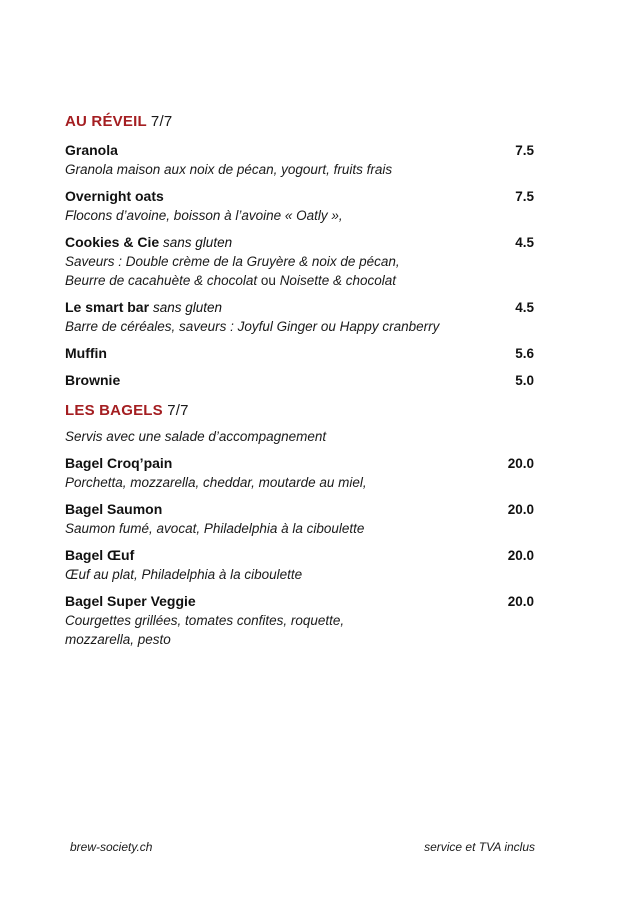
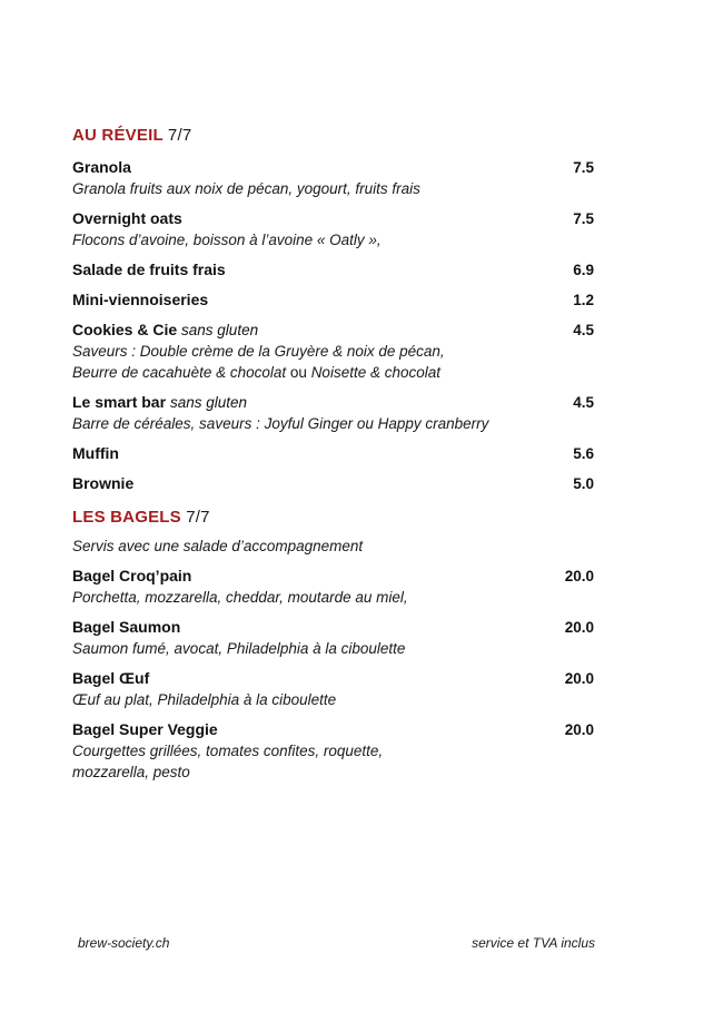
  AU RÉVEIL 7/7
  Granola
  7.5
- Granola maison aux noix de pécan, yogourt, fruits frais
+ Granola fruits aux noix de pécan, yogourt, fruits frais
  Overnight oats
  7.5
  Flocons d’avoine, boisson à l’avoine « Oatly »,
+ Salade de fruits frais
+ 6.9
+ Mini-viennoiseries
+ 1.2
  Cookies & Cie sans gluten
  4.5
  Saveurs : Double crème de la Gruyère & noix de pécan,
  Beurre de cacahuète & chocolat ou Noisette & chocolat
  Le smart bar sans gluten
  4.5
  Barre de céréales, saveurs : Joyful Ginger ou Happy cranberry
  Muffin
  5.6
  Brownie
  5.0
  LES BAGELS 7/7
  Servis avec une salade d’accompagnement
  Bagel Croq’pain
  20.0
  Porchetta, mozzarella, cheddar, moutarde au miel,
  Bagel Saumon
  20.0
  Saumon fumé, avocat, Philadelphia à la ciboulette
  Bagel Œuf
  20.0
  Œuf au plat, Philadelphia à la ciboulette
  Bagel Super Veggie
  20.0
  Courgettes grillées, tomates confites, roquette,
  mozzarella, pesto
  brew-society.ch
  service et TVA inclus
